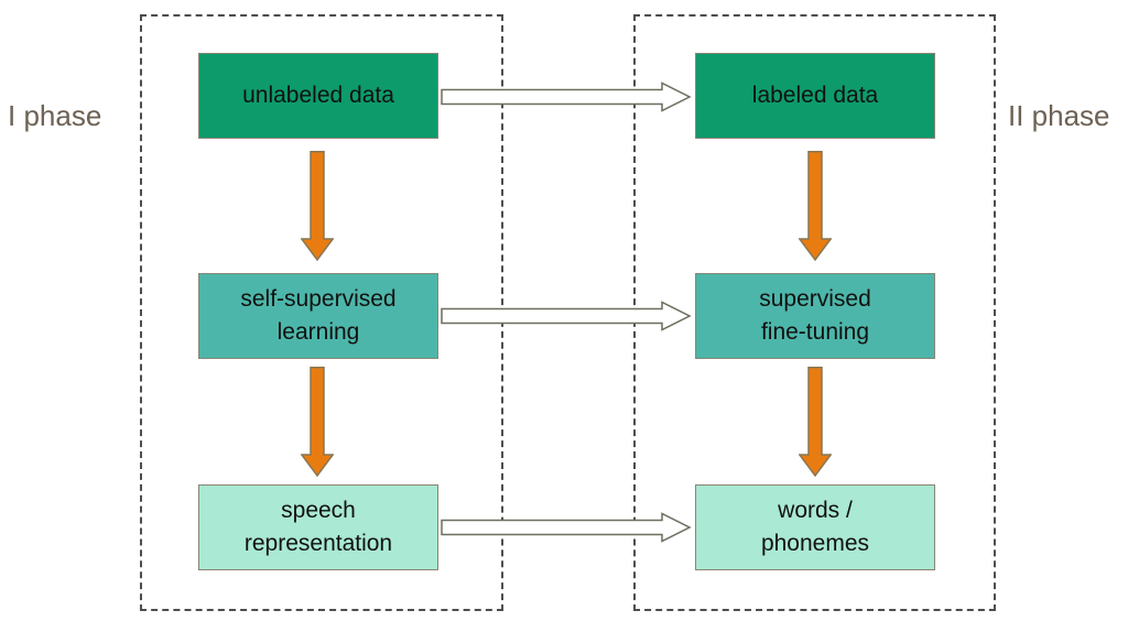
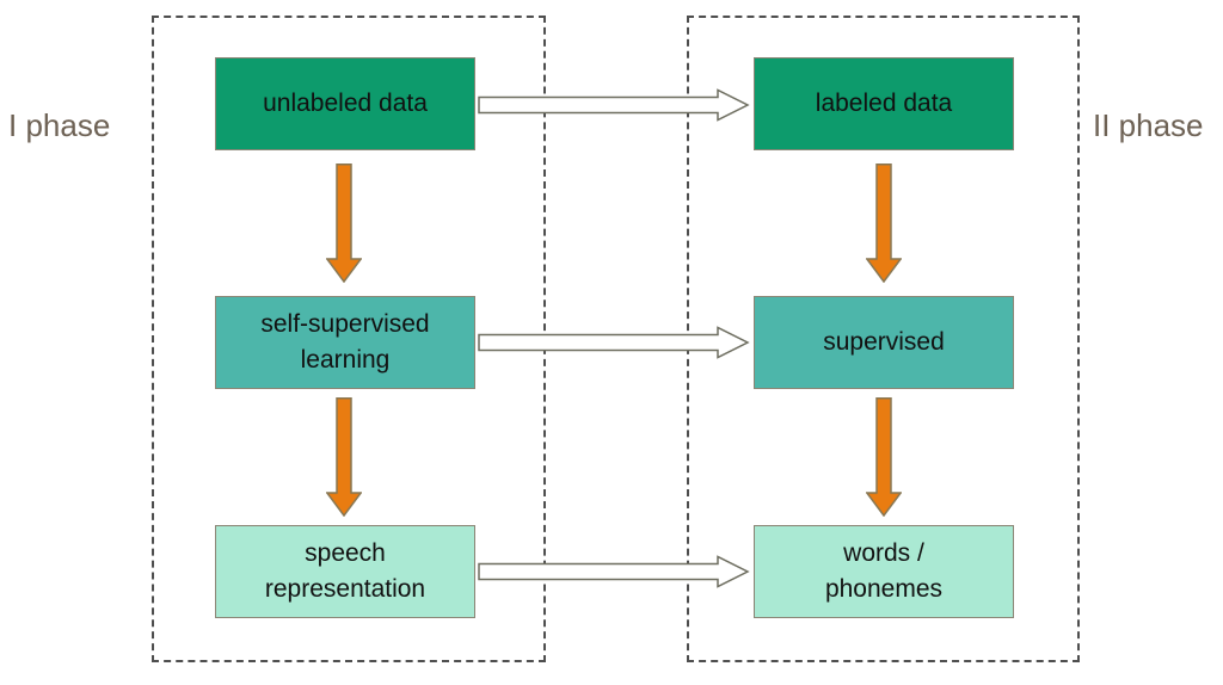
  I phase
  II phase
  unlabeled data
  self-supervised
  learning
  speech
  representation
  labeled data
  supervised
- fine-tuning
  words /
  phonemes
